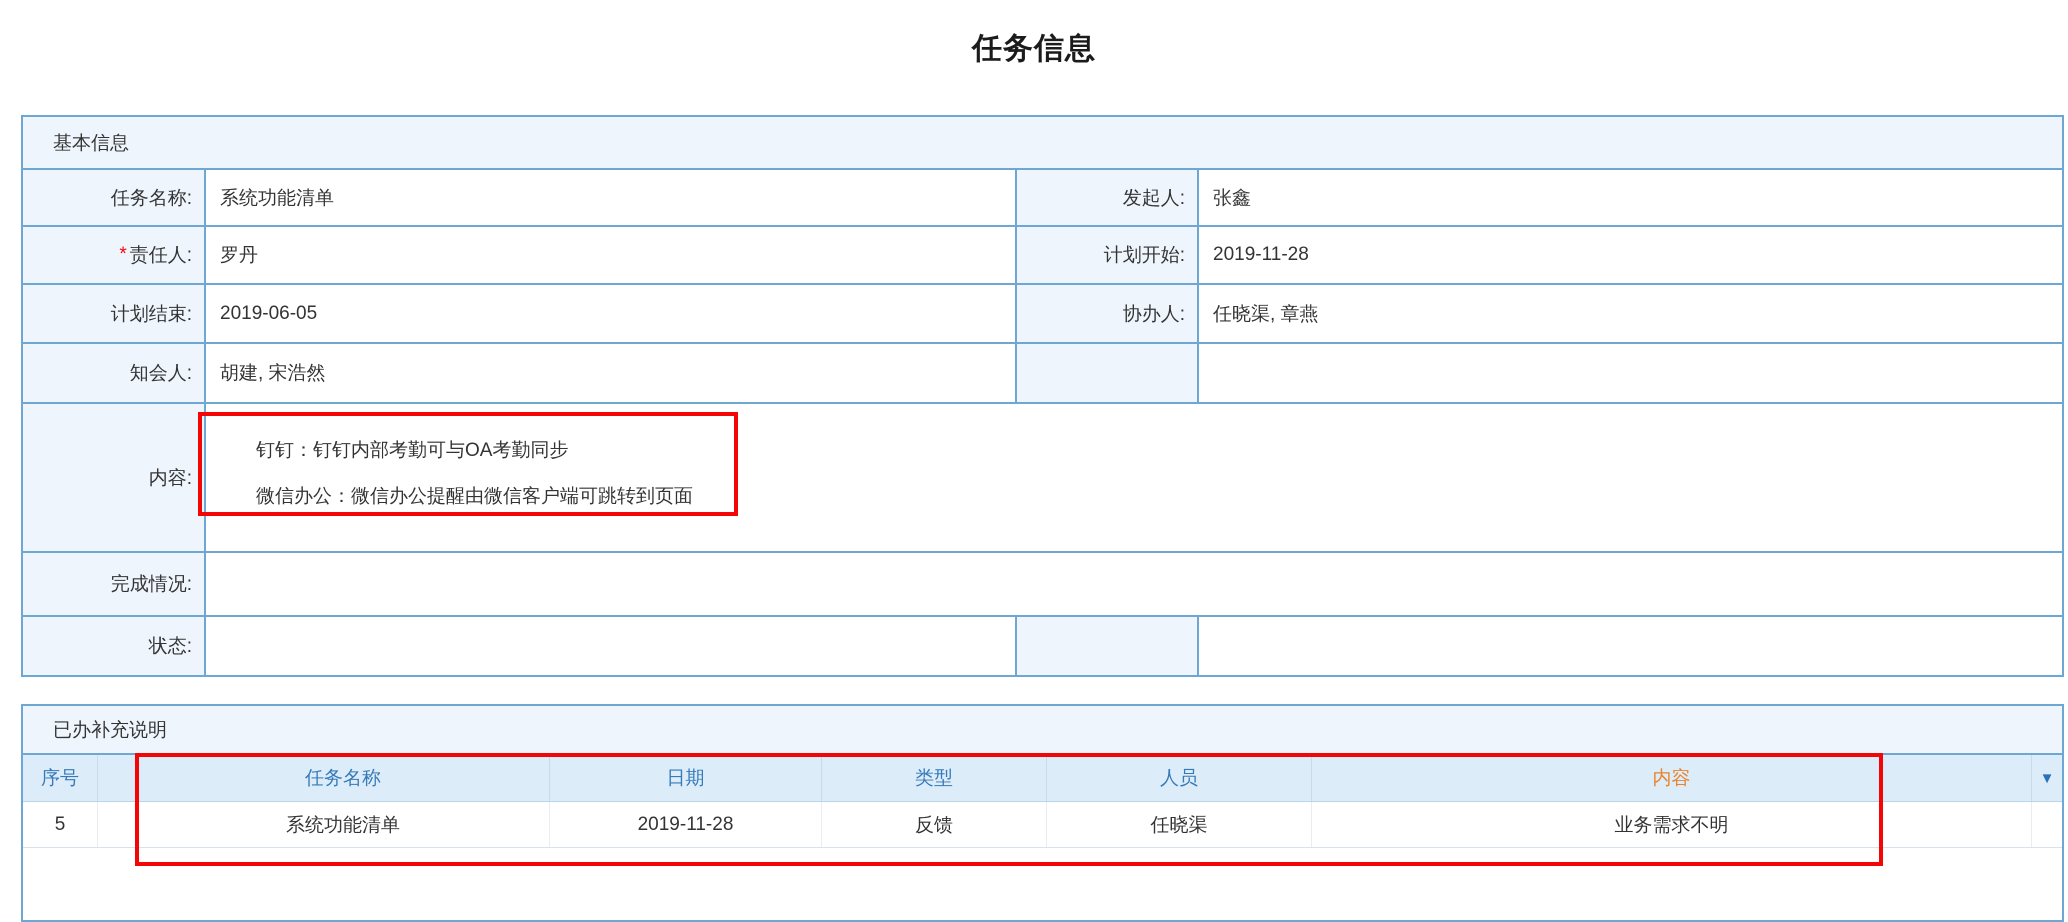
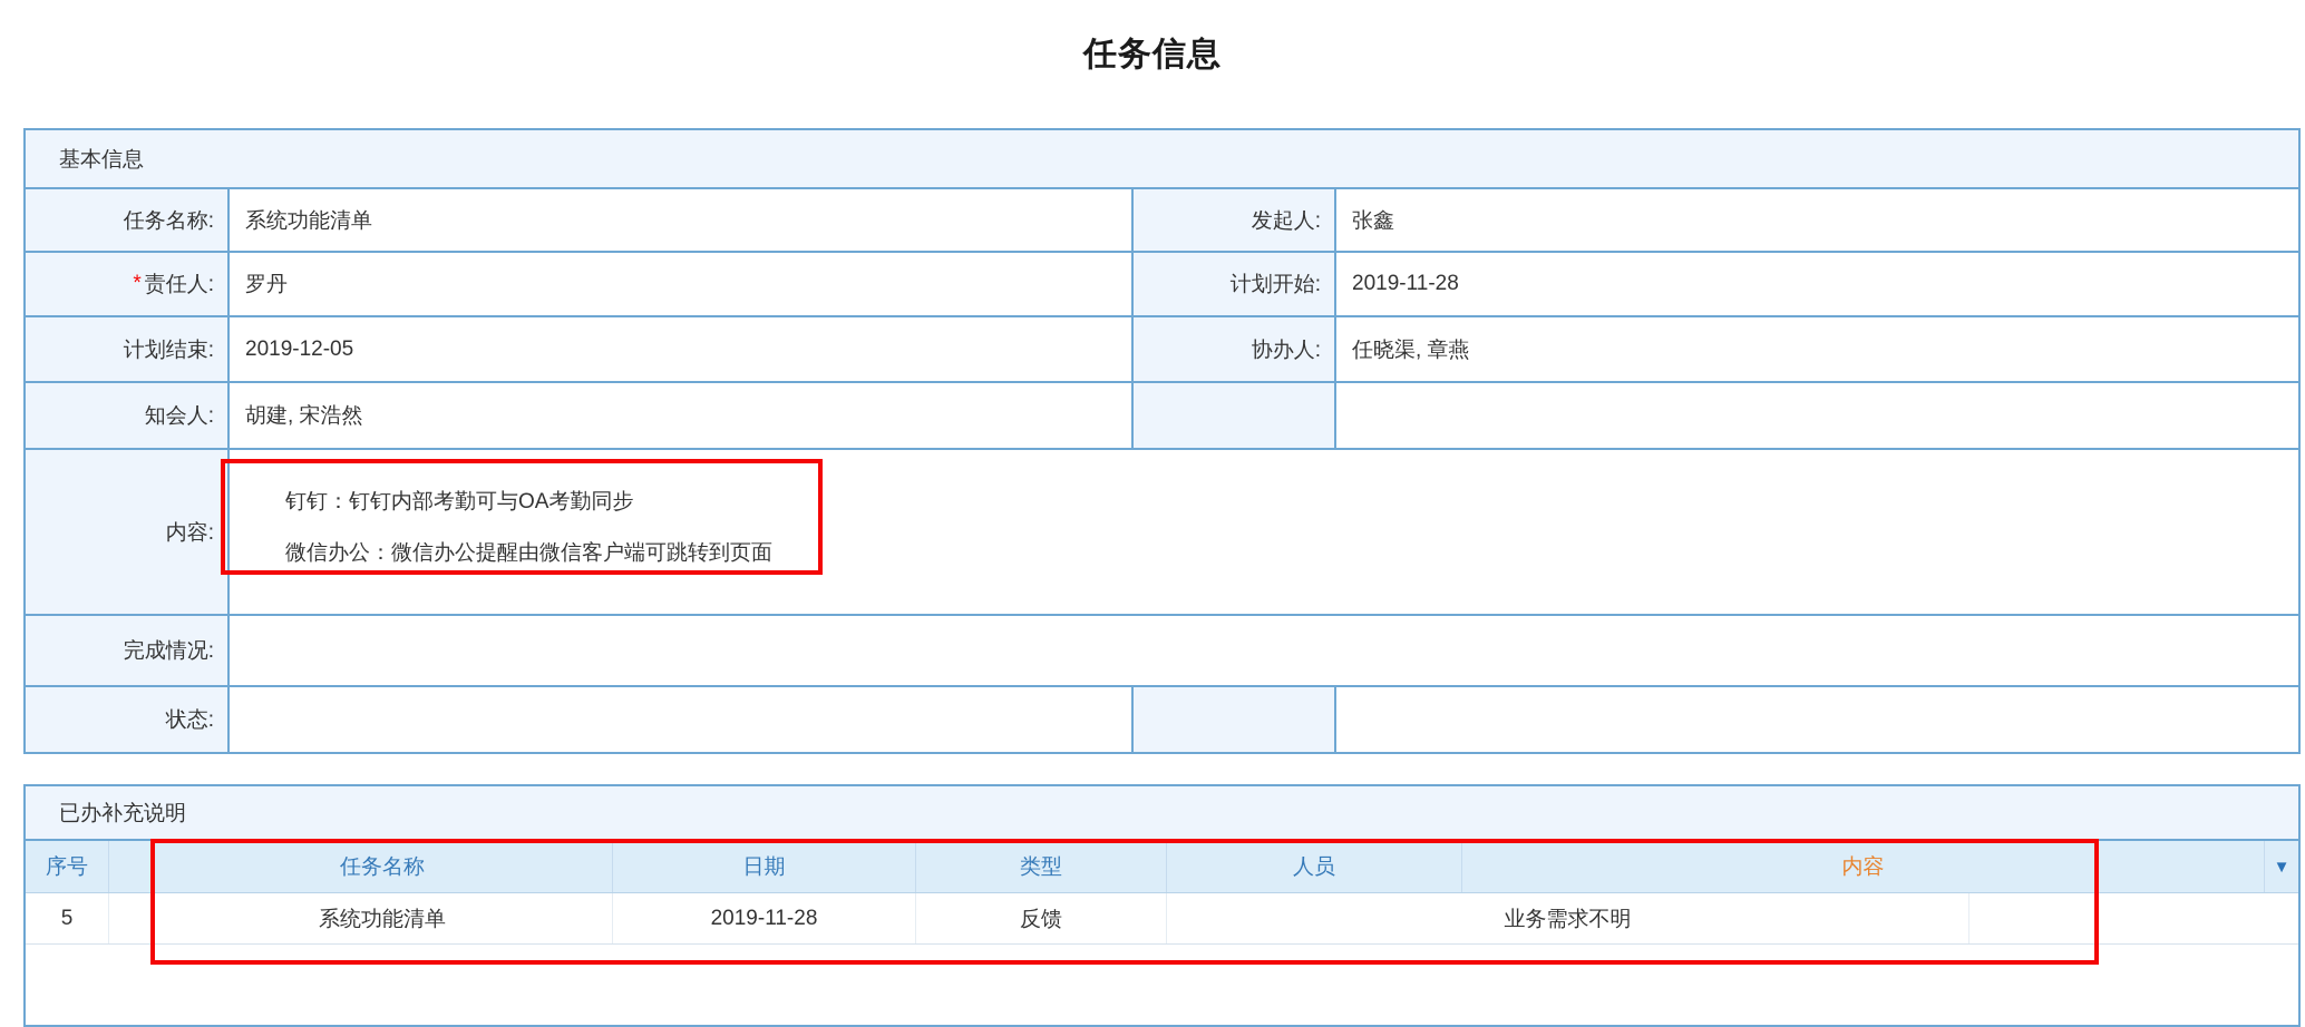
  任务信息
  基本信息
  任务名称:
  系统功能清单
  发起人:
  张鑫
  *
  责任人:
  罗丹
  计划开始:
  2019-11-28
  计划结束:
- 2019-06-05
+ 2019-12-05
  协办人:
  任晓渠, 章燕
  知会人:
  胡建, 宋浩然
  内容:
  钉钉：钉钉内部考勤可与OA考勤同步
  微信办公：微信办公提醒由微信客户端可跳转到页面
  完成情况:
  状态:
  已办补充说明
  序号
  任务名称
  日期
  类型
  人员
  内容
  ▼
  5
  系统功能清单
  2019-11-28
  反馈
- 任晓渠
  业务需求不明
